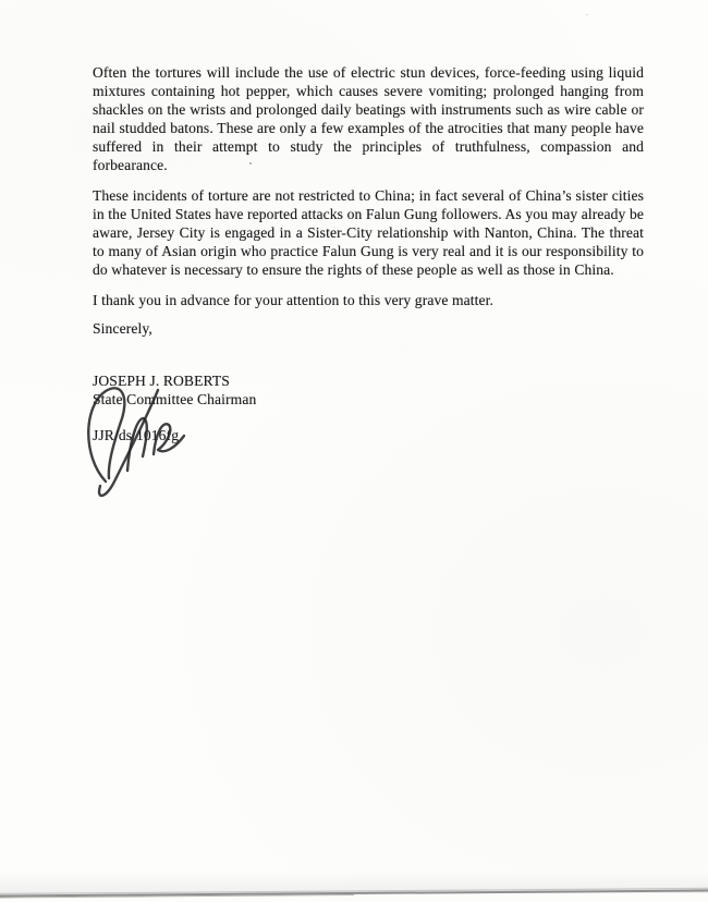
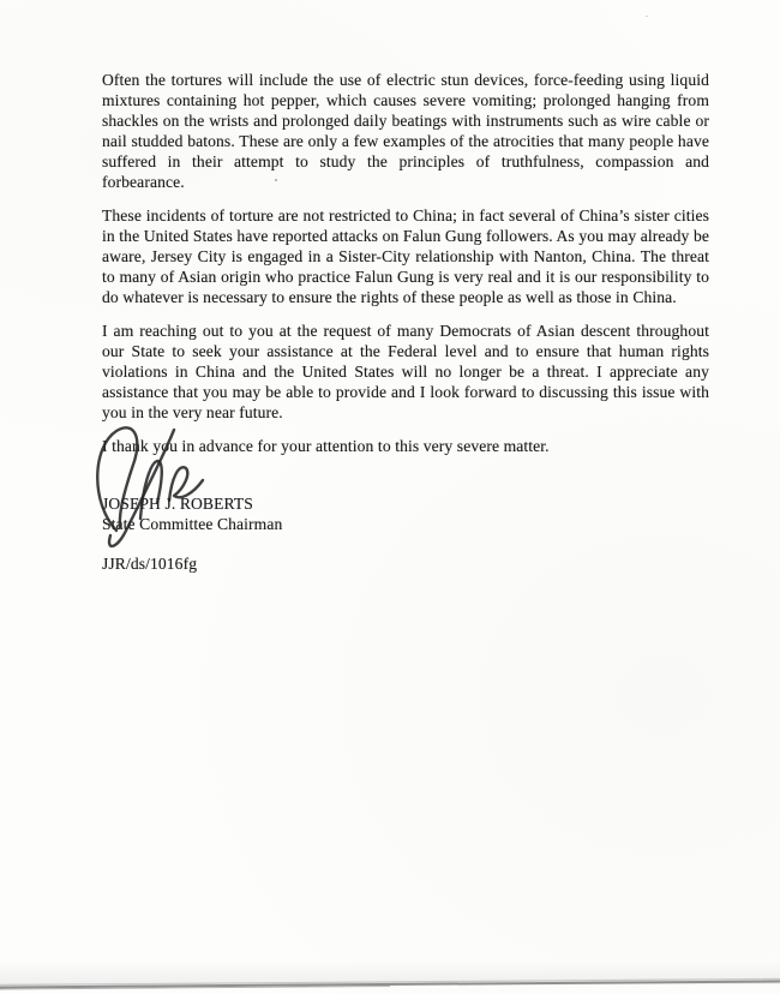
  Often the tortures will include the use of electric stun devices, force-feeding using liquid mixtures containing hot pepper, which causes severe vomiting; prolonged hanging from shackles on the wrists and prolonged daily beatings with instruments such as wire cable or nail studded batons. These are only a few examples of the atrocities that many people have suffered in their attempt to study the principles of truthfulness, compassion and forbearance.
  These incidents of torture are not restricted to China; in fact several of China’s sister cities in the United States have reported attacks on Falun Gung followers. As you may already be aware, Jersey City is engaged in a Sister-City relationship with Nanton, China. The threat to many of Asian origin who practice Falun Gung is very real and it is our responsibility to do whatever is necessary to ensure the rights of these people as well as those in China.
+ I am reaching out to you at the request of many Democrats of Asian descent throughout our State to seek your assistance at the Federal level and to ensure that human rights violations in China and the United States will no longer be a threat. I appreciate any assistance that you may be able to provide and I look forward to discussing this issue with you in the very near future.
- I thank you in advance for your attention to this very grave matter.
+ I thank you in advance for your attention to this very severe matter.
- Sincerely,
  JOSEPH J. ROBERTS
  State Committee Chairman
  JJR/ds/1016fg
